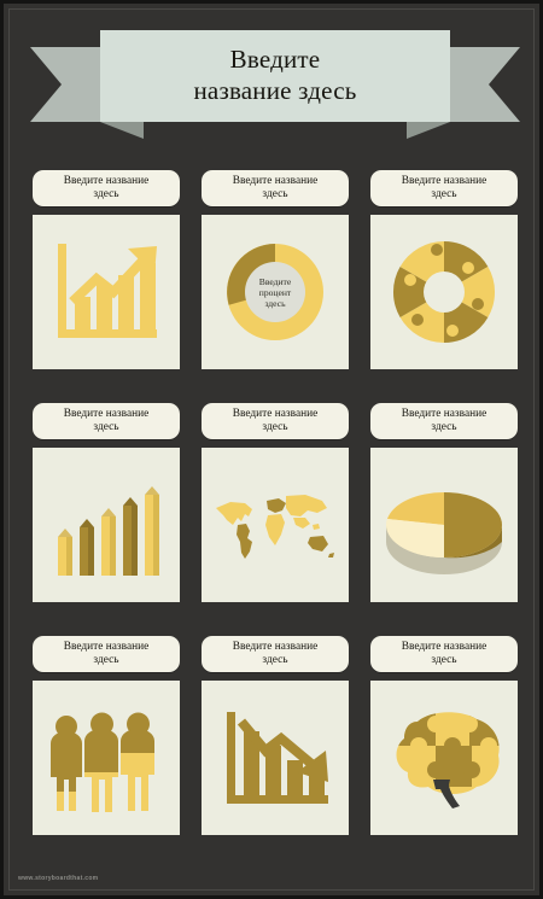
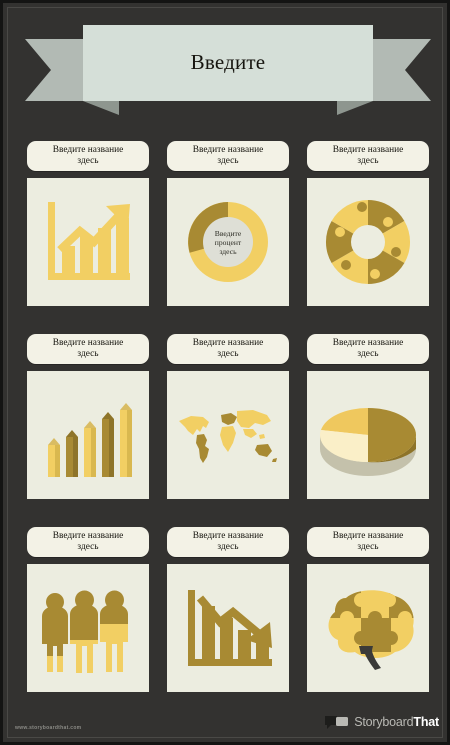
  Введите
- название здесь
  Введите название
  здесь
  Введите название
  здесь
  Введите
  процент
  здесь
  Введите название
  здесь
  Введите название
  здесь
  Введите название
  здесь
  Введите название
  здесь
  Введите название
  здесь
  Введите название
  здесь
  Введите название
  здесь
+ StoryboardThat
